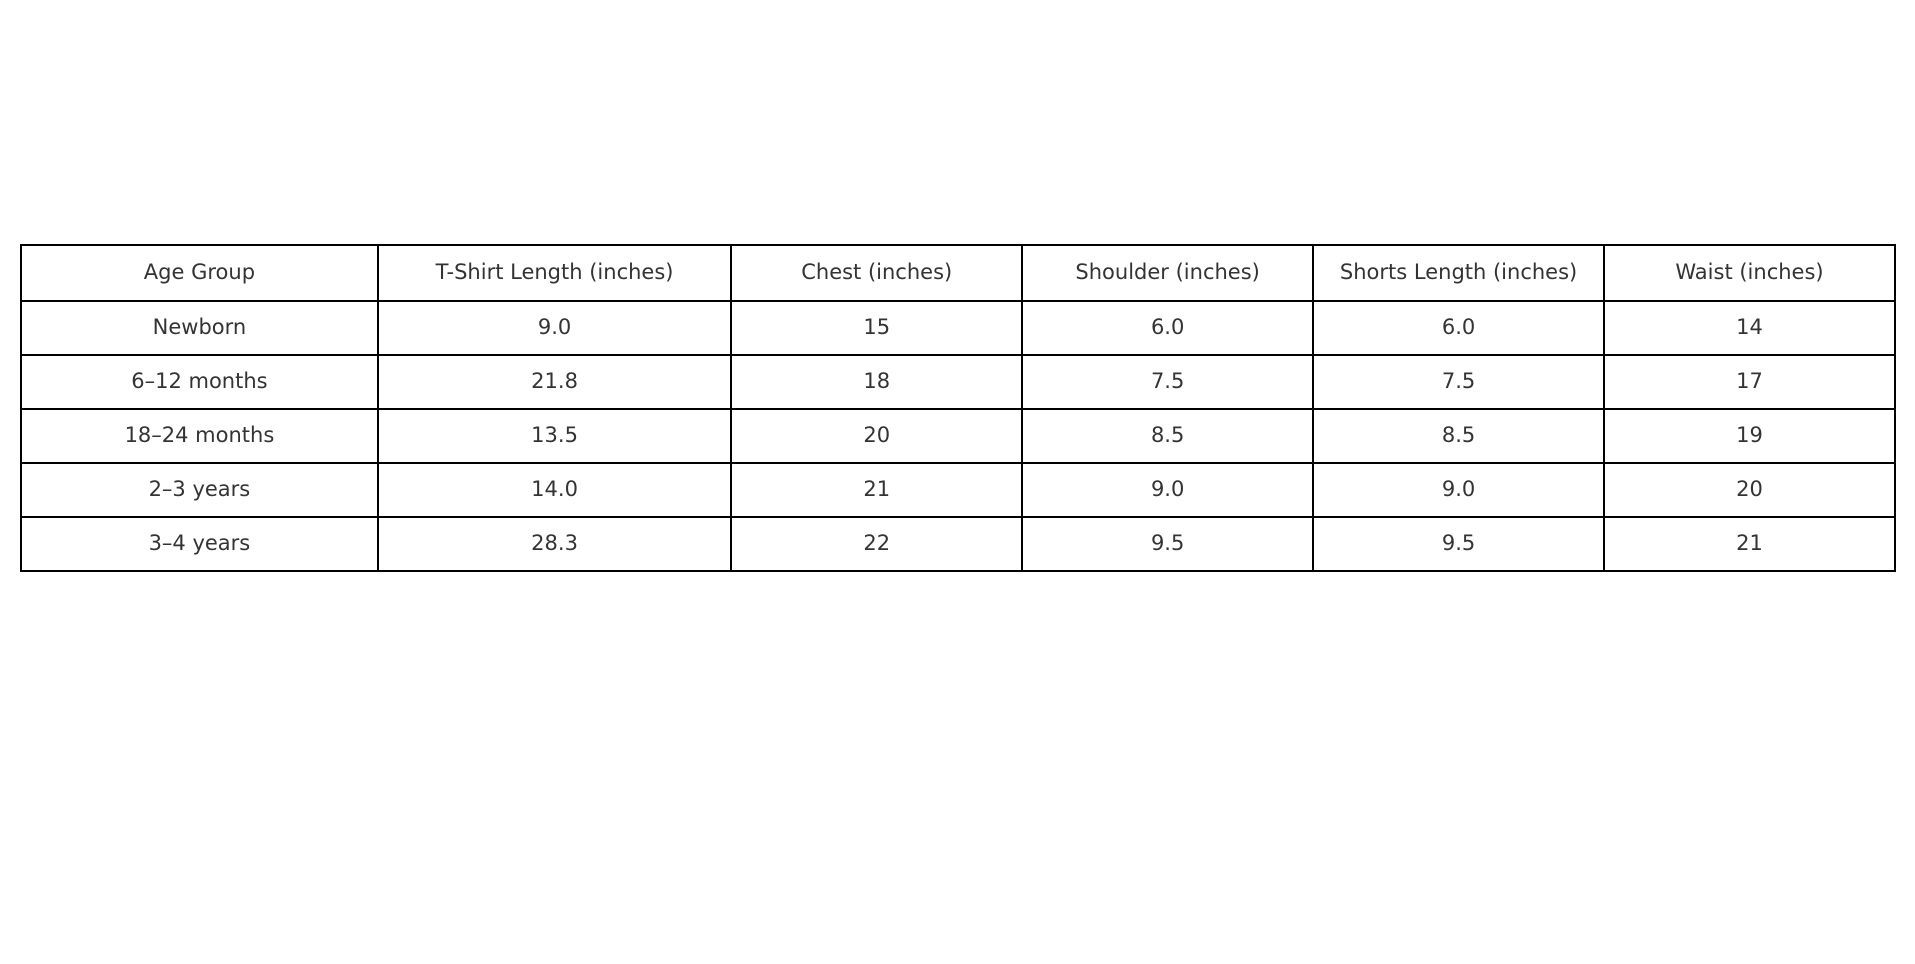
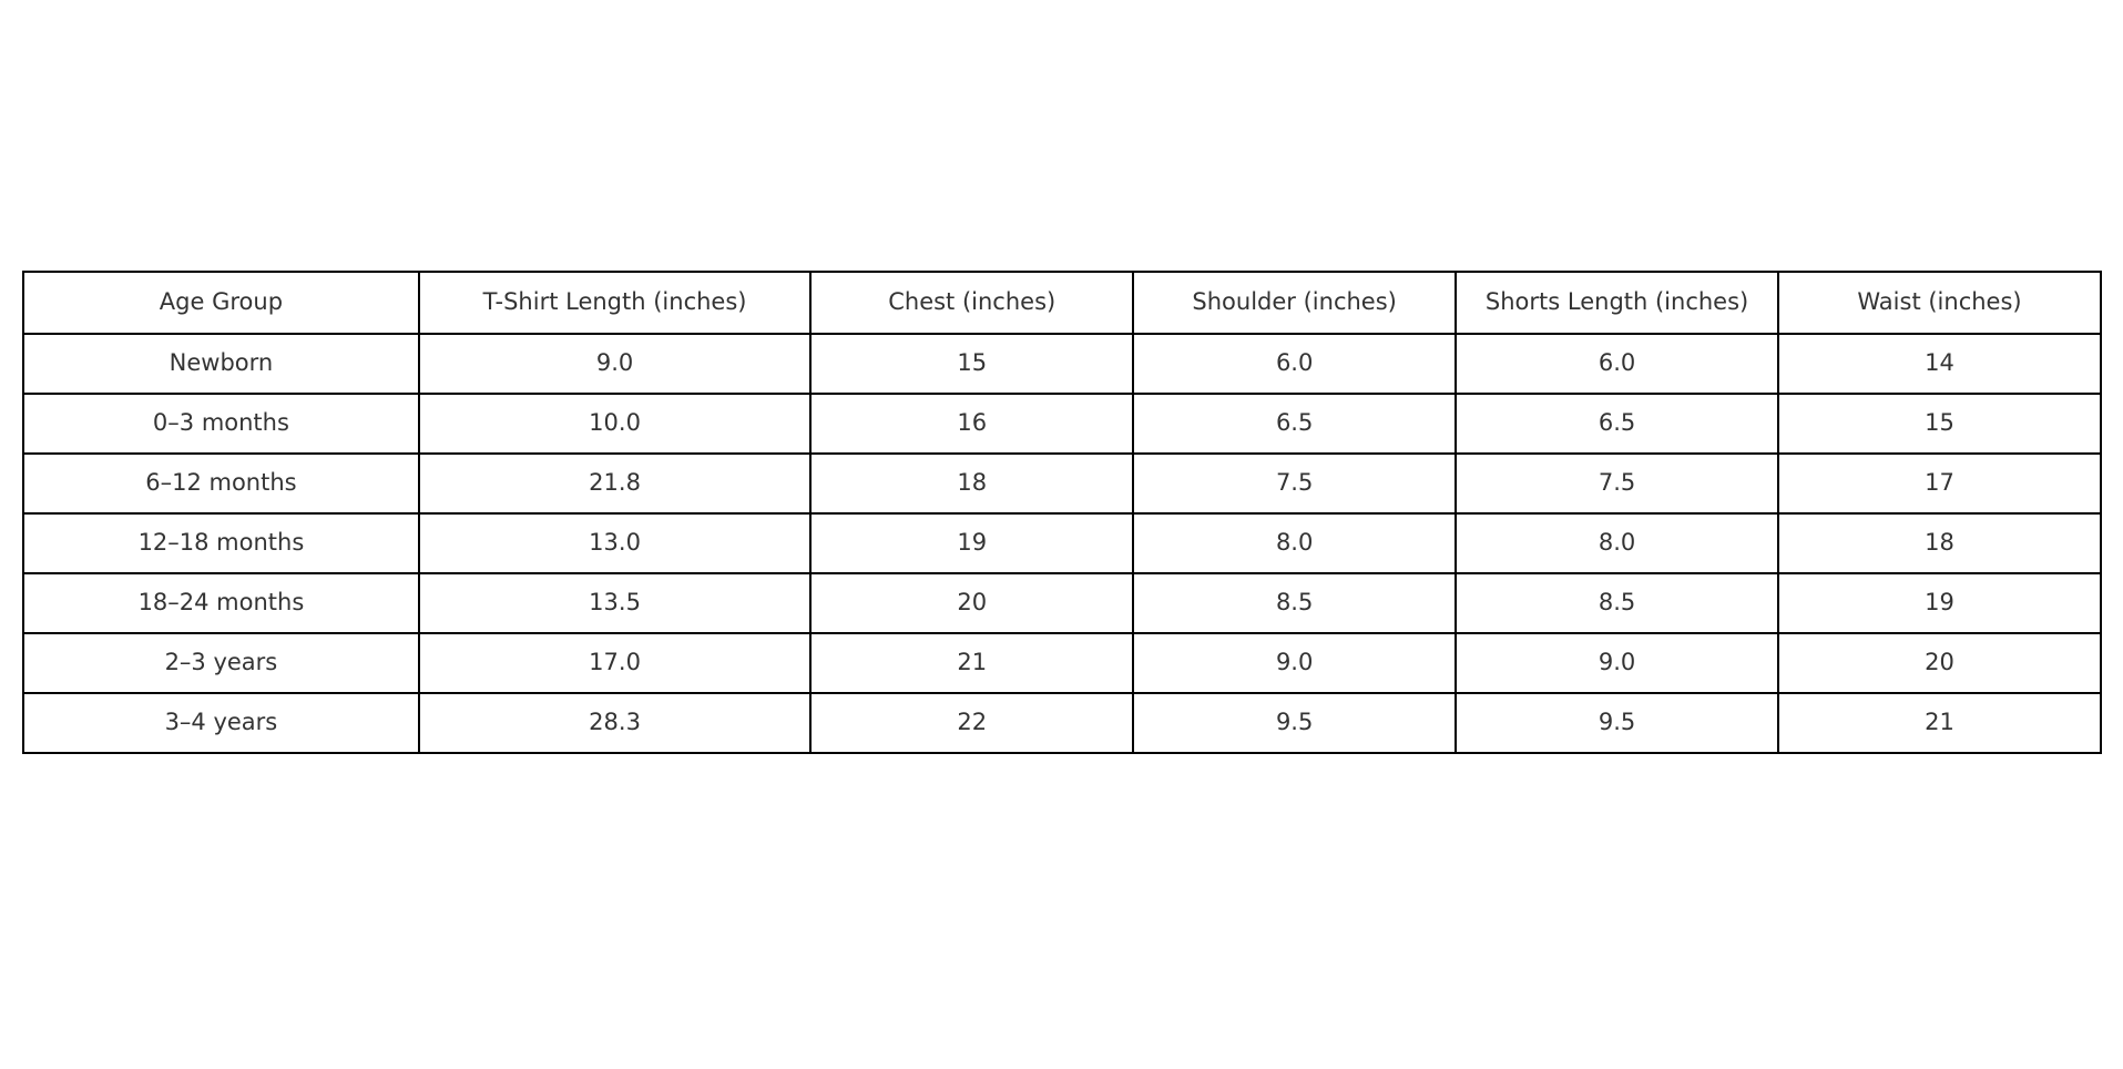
  Age Group	T-Shirt Length (inches)	Chest (inches)	Shoulder (inches)	Shorts Length (inches)	Waist (inches)
  Newborn	9.0	15	6.0	6.0	14
+ 0–3 months	10.0	16	6.5	6.5	15
  6–12 months	21.8	18	7.5	7.5	17
+ 12–18 months	13.0	19	8.0	8.0	18
  18–24 months	13.5	20	8.5	8.5	19
- 2–3 years	14.0	21	9.0	9.0	20
+ 2–3 years	17.0	21	9.0	9.0	20
  3–4 years	28.3	22	9.5	9.5	21
